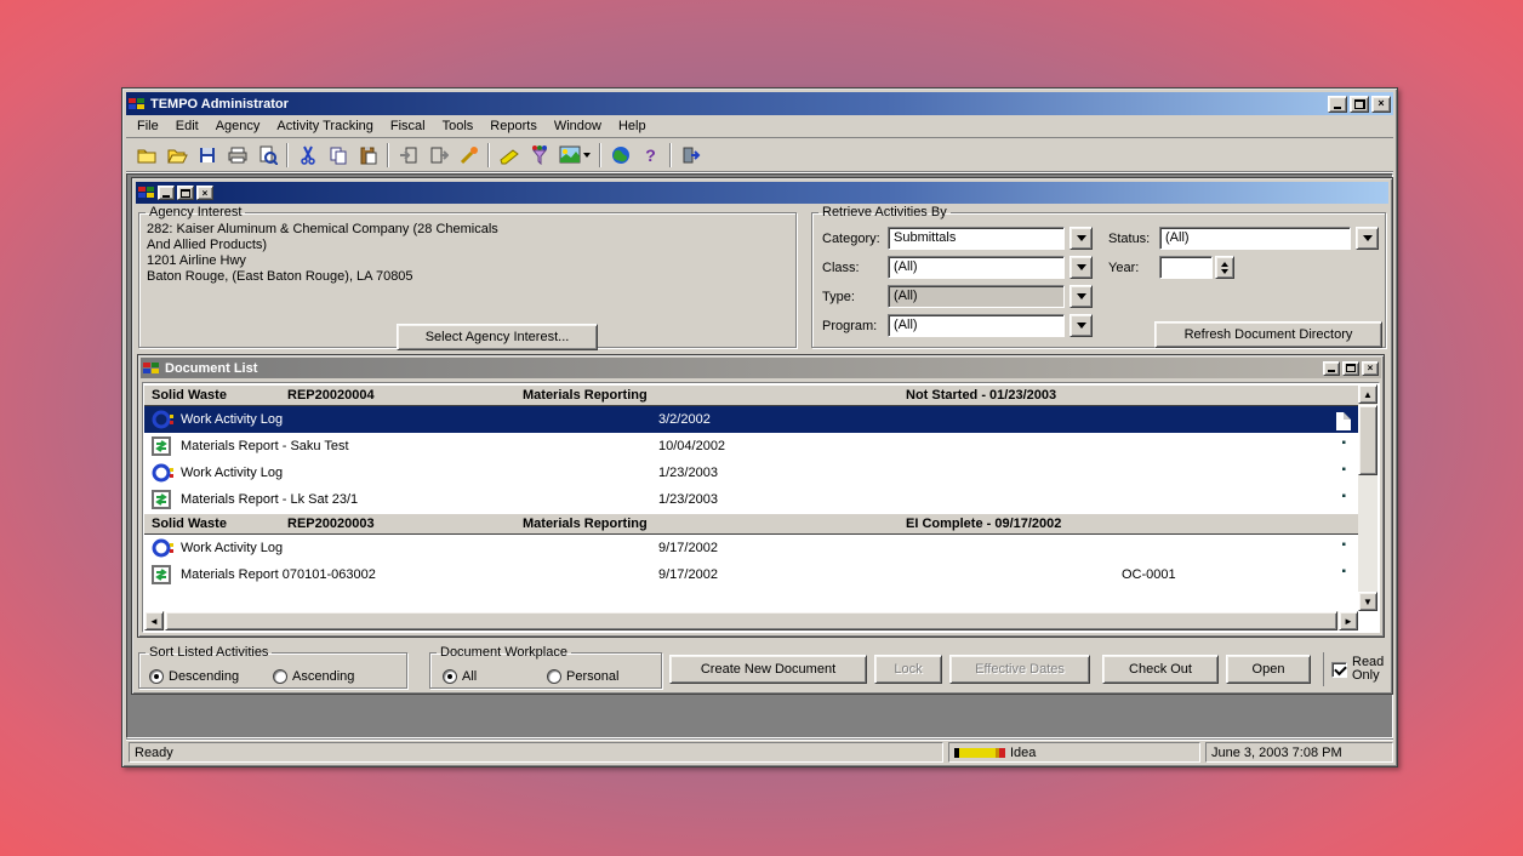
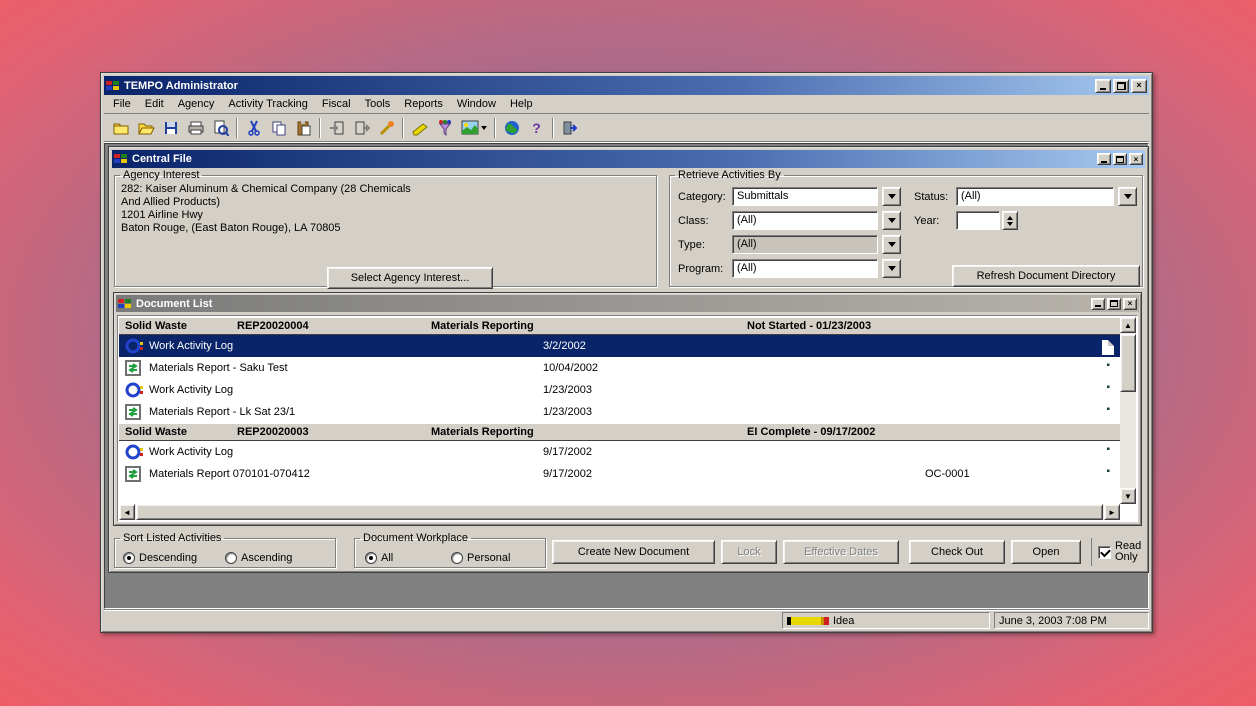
  TEMPO Administrator
  ×
  File
  Edit
  Agency
  Activity Tracking
  Fiscal
  Tools
  Reports
  Window
  Help
  ?
+ Central File
  ×
  Agency Interest
  282: Kaiser Aluminum & Chemical Company (28 Chemicals
  And Allied Products)
  1201 Airline Hwy
  Baton Rouge, (East Baton Rouge), LA 70805
  Select Agency Interest...
  Retrieve Activities By
  Category:
  Submittals
  Status:
  (All)
  Class:
  (All)
  Year:
  Type:
  (All)
  Program:
  (All)
  Refresh Document Directory
  Document List
  ×
  Solid Waste
  REP20020004
  Materials Reporting
  Not Started - 01/23/2003
  Work Activity Log
  3/2/2002
  Materials Report - Saku Test
  10/04/2002
  ▪
  Work Activity Log
  1/23/2003
  ▪
  Materials Report - Lk Sat 23/1
  1/23/2003
  ▪
  Solid Waste
  REP20020003
  Materials Reporting
  EI Complete - 09/17/2002
  Work Activity Log
  9/17/2002
  ▪
- Materials Report 070101-063002
+ Materials Report 070101-070412
  9/17/2002
  OC-0001
  ▪
  ▲
  ▼
  ◄
  ►
  Sort Listed Activities
  Descending
  Ascending
  Document Workplace
  All
  Personal
  Create New Document
  Lock
  Effective Dates
  Check Out
  Open
  Read
  Only
- Ready
  Idea
  June 3, 2003 7:08 PM
